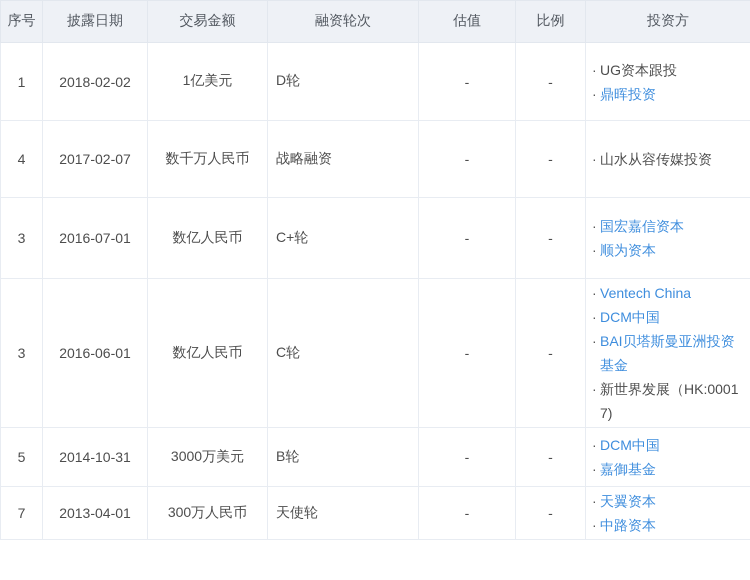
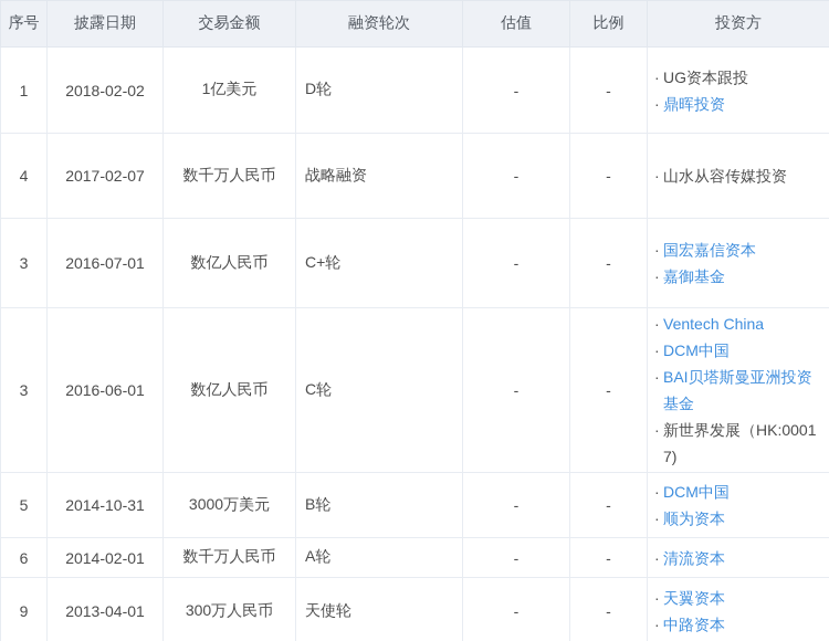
  序号	披露日期	交易金额	融资轮次	估值	比例	投资方
  1	2018-02-02	1亿美元	D轮	-	-	UG资本跟投鼎晖投资
  4	2017-02-07	数千万人民币	战略融资	-	-	山水从容传媒投资
- 3	2016-07-01	数亿人民币	C+轮	-	-	国宏嘉信资本顺为资本
+ 3	2016-07-01	数亿人民币	C+轮	-	-	国宏嘉信资本嘉御基金
  3	2016-06-01	数亿人民币	C轮	-	-	Ventech ChinaDCM中国BAI贝塔斯曼亚洲投资基金新世界发展（HK:00017)
- 5	2014-10-31	3000万美元	B轮	-	-	DCM中国嘉御基金
+ 5	2014-10-31	3000万美元	B轮	-	-	DCM中国顺为资本
+ 6	2014-02-01	数千万人民币	A轮	-	-	清流资本
- 7	2013-04-01	300万人民币	天使轮	-	-	天翼资本中路资本
+ 9	2013-04-01	300万人民币	天使轮	-	-	天翼资本中路资本
